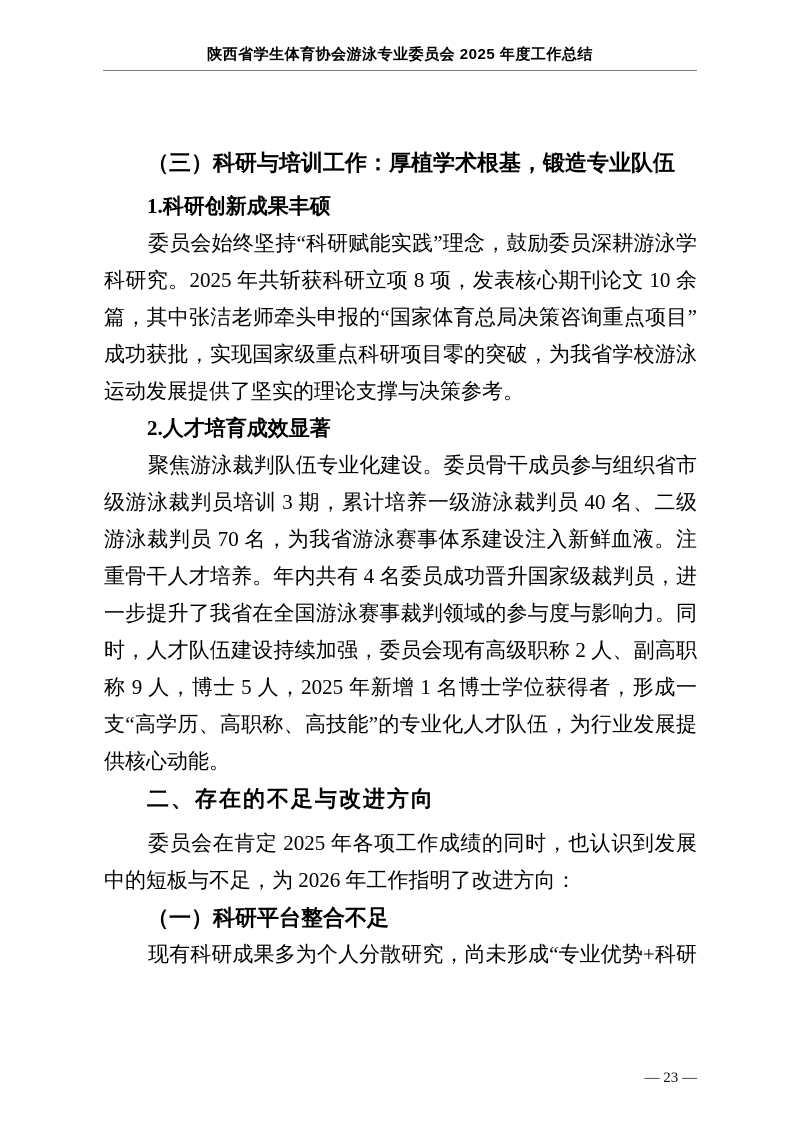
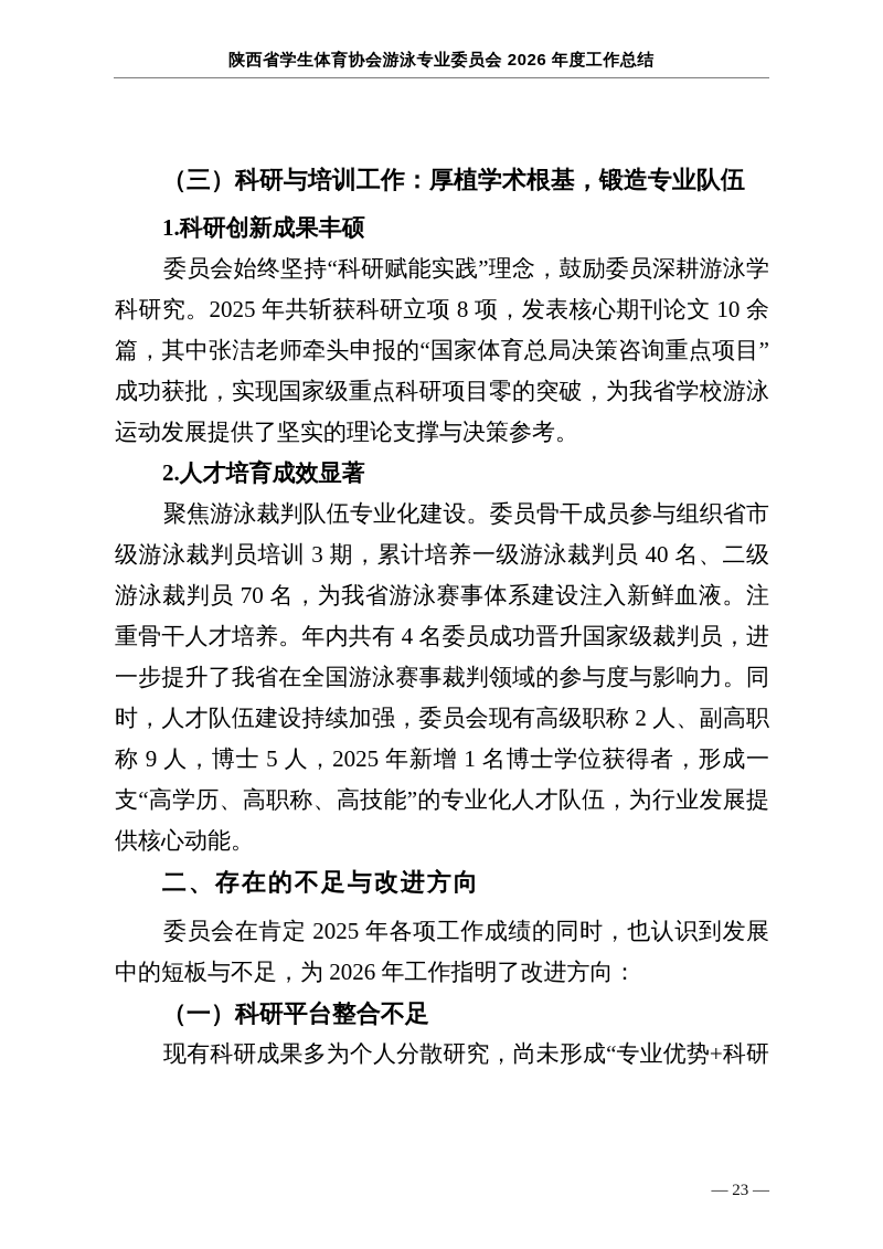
- 陕西省学生体育协会游泳专业委员会 2025 年度工作总结
+ 陕西省学生体育协会游泳专业委员会 2026 年度工作总结
  （三）科研与培训工作：厚植学术根基，锻造专业队伍
  1.科研创新成果丰硕
  委员会始终坚持“科研赋能实践”理念，鼓励委员深耕游泳学
  科研究。2025 年共斩获科研立项 8 项，发表核心期刊论文 10 余
  篇，其中张洁老师牵头申报的“国家体育总局决策咨询重点项目”
  成功获批，实现国家级重点科研项目零的突破，为我省学校游泳
  运动发展提供了坚实的理论支撑与决策参考。
  2.人才培育成效显著
  聚焦游泳裁判队伍专业化建设。委员骨干成员参与组织省市
  级游泳裁判员培训 3 期，累计培养一级游泳裁判员 40 名、二级
  游泳裁判员 70 名，为我省游泳赛事体系建设注入新鲜血液。注
  重骨干人才培养。年内共有 4 名委员成功晋升国家级裁判员，进
  一步提升了我省在全国游泳赛事裁判领域的参与度与影响力。同
  时，人才队伍建设持续加强，委员会现有高级职称 2 人、副高职
  称 9 人，博士 5 人，2025 年新增 1 名博士学位获得者，形成一
  支“高学历、高职称、高技能”的专业化人才队伍，为行业发展提
  供核心动能。
  二、存在的不足与改进方向
  委员会在肯定 2025 年各项工作成绩的同时，也认识到发展
  中的短板与不足，为 2026 年工作指明了改进方向：
  （一）科研平台整合不足
  现有科研成果多为个人分散研究，尚未形成“专业优势+科研
  — 23 —
